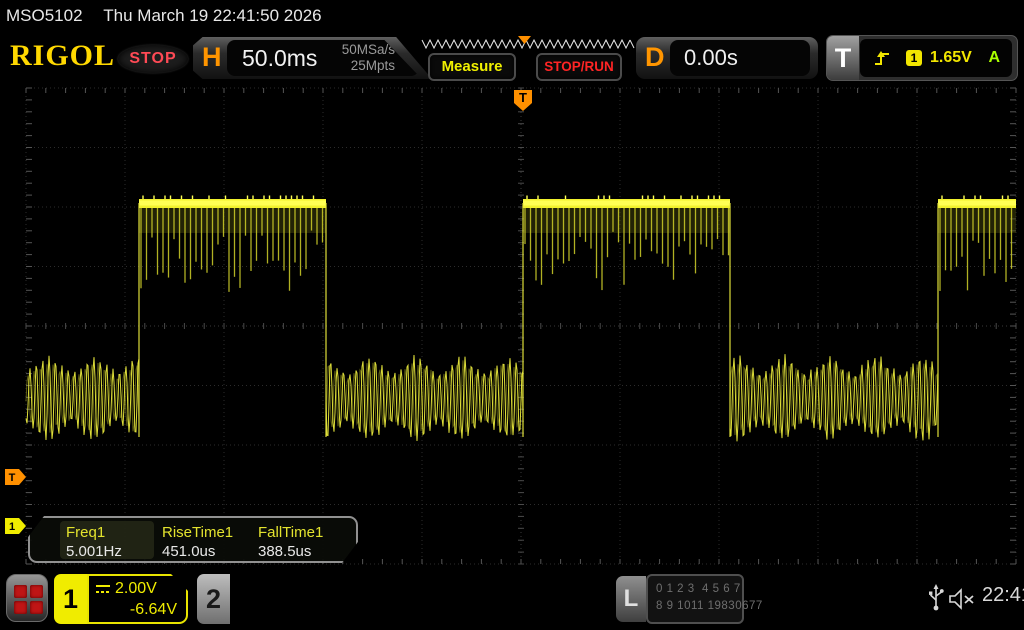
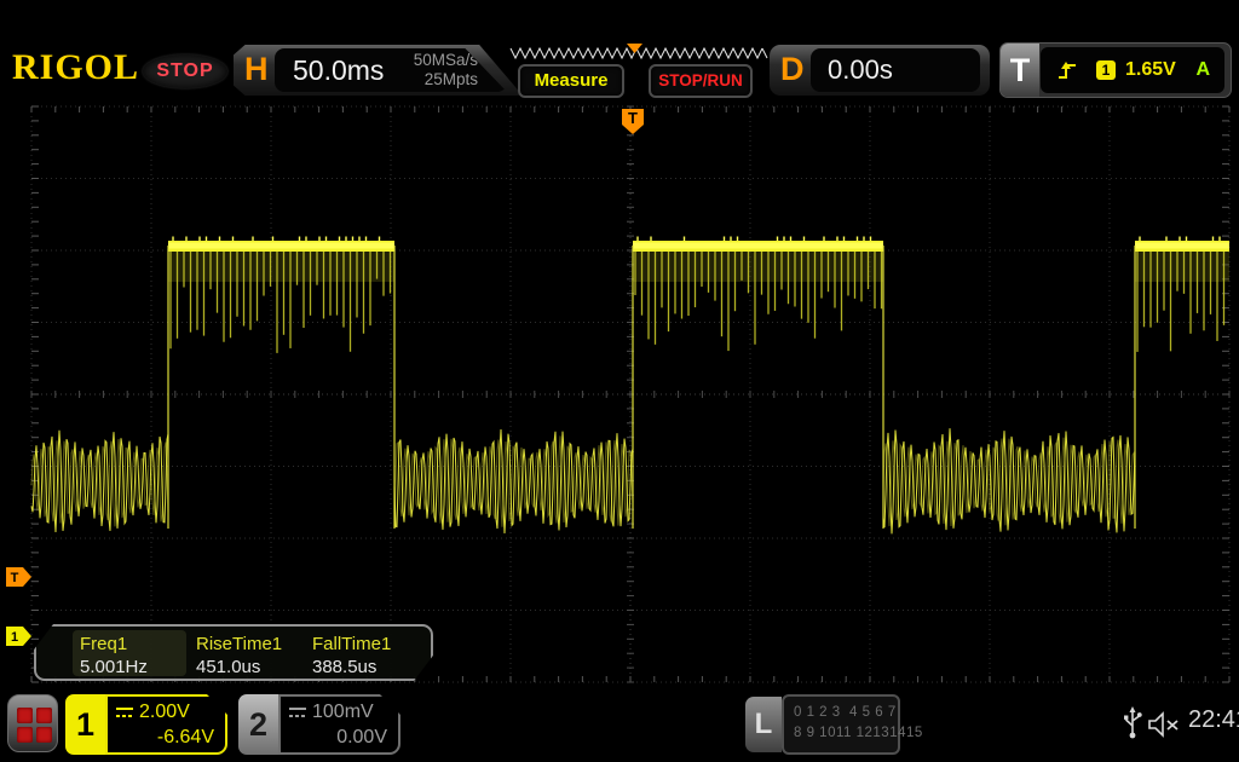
- MSO5102 Thu March 19 22:41:50 2026
  T
  T
  1
  RIGOL
  STOP
  H
  50.0ms
  50MSa/s
  25Mpts
  Measure
  STOP/RUN
  D
  0.00s
  T
  1
  1.65V
  A
  Freq1
  5.001Hz
  RiseTime1
  451.0us
  FallTime1
  388.5us
  1
  2.00V
  -6.64V
  2
+ 100mV
+ 0.00V
  L
  0 1 2 3 4 5 6 7
- 8 9 1011 19830677
+ 8 9 1011 12131415
  22:4
